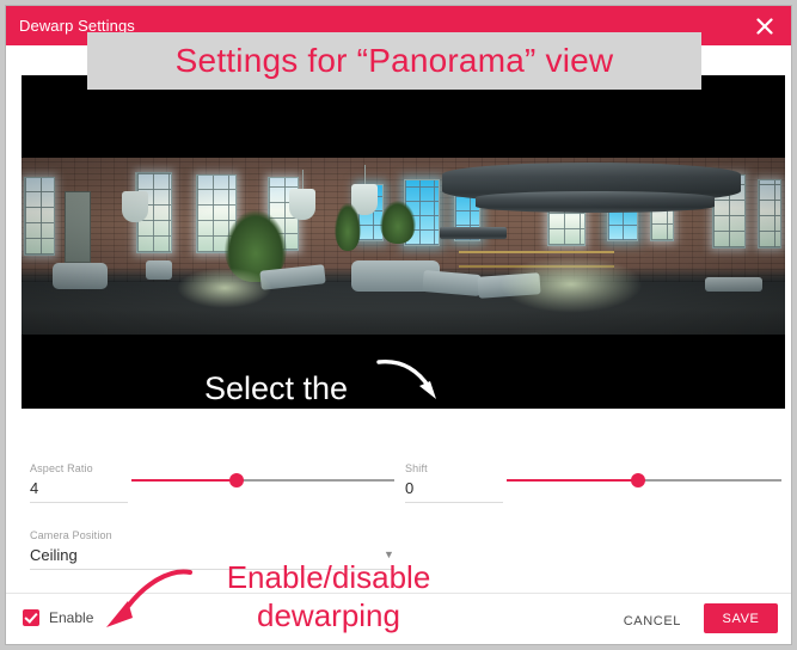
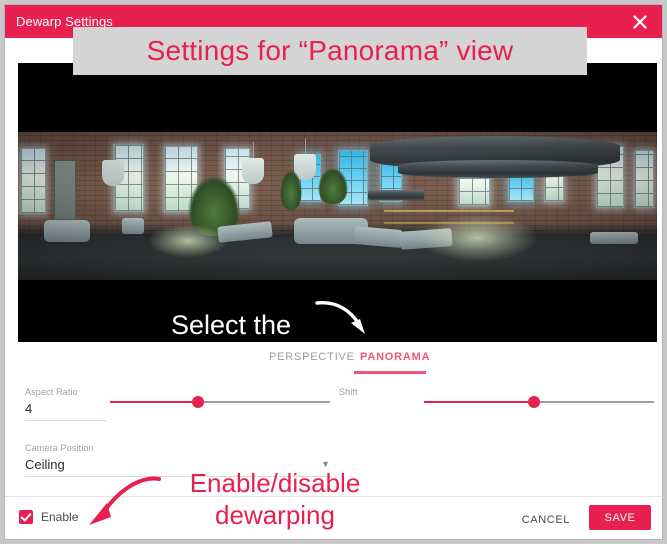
  Dewarp Settings
  Select the
  Settings for “Panorama” view
+ PERSPECTIVE
+ PANORAMA
  Aspect Ratio
  4
  Shift
- 0
  Camera Position
  Ceiling
  ▼
  Enable/disable
  dewarping
  Enable
  CANCEL
  SAVE
